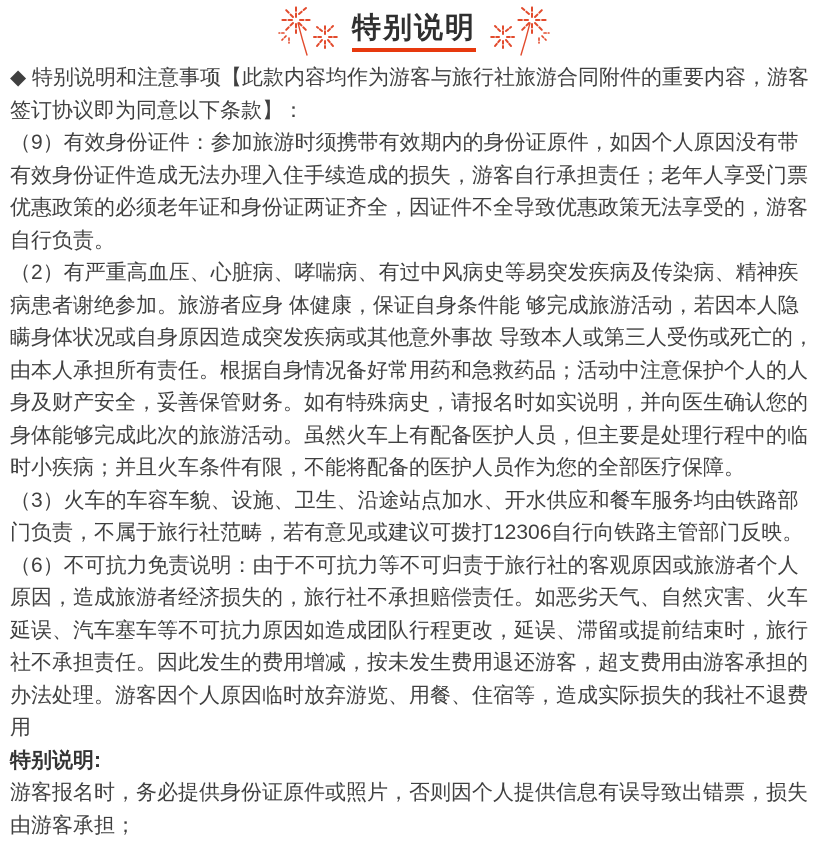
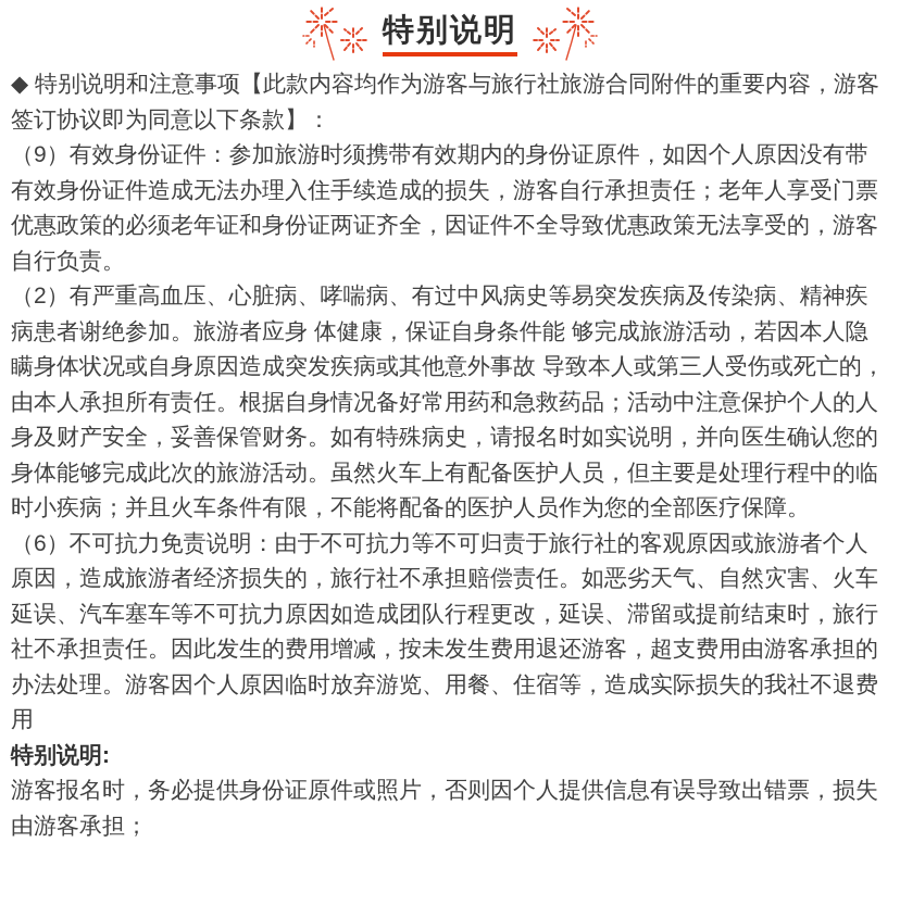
  特别说明
  ◆ 特别说明和注意事项【此款内容均作为游客与旅行社旅游合同附件的重要内容，游客签订协议即为同意以下条款】：
  （9）有效身份证件：参加旅游时须携带有效期内的身份证原件，如因个人原因没有带有效身份证件造成无法办理入住手续造成的损失，游客自行承担责任；老年人享受门票优惠政策的必须老年证和身份证两证齐全，因证件不全导致优惠政策无法享受的，游客自行负责。
  （2）有严重高血压、心脏病、哮喘病、有过中风病史等易突发疾病及传染病、精神疾病患者谢绝参加。旅游者应身 体健康，保证自身条件能 够完成旅游活动，若因本人隐瞒身体状况或自身原因造成突发疾病或其他意外事故 导致本人或第三人受伤或死亡的，由本人承担所有责任。根据自身情况备好常用药和急救药品；活动中注意保护个人的人身及财产安全，妥善保管财务。如有特殊病史，请报名时如实说明，并向医生确认您的身体能够完成此次的旅游活动。虽然火车上有配备医护人员，但主要是处理行程中的临时小疾病；并且火车条件有限，不能将配备的医护人员作为您的全部医疗保障。
- （3）火车的车容车貌、设施、卫生、沿途站点加水、开水供应和餐车服务均由铁路部门负责，不属于旅行社范畴，若有意见或建议可拨打12306自行向铁路主管部门反映。
  （6）不可抗力免责说明：由于不可抗力等不可归责于旅行社的客观原因或旅游者个人原因，造成旅游者经济损失的，旅行社不承担赔偿责任。如恶劣天气、自然灾害、火车延误、汽车塞车等不可抗力原因如造成团队行程更改，延误、滞留或提前结束时，旅行社不承担责任。因此发生的费用增减，按未发生费用退还游客，超支费用由游客承担的办法处理。游客因个人原因临时放弃游览、用餐、住宿等，造成实际损失的我社不退费用
  特别说明:
  游客报名时，务必提供身份证原件或照片，否则因个人提供信息有误导致出错票，损失由游客承担；
